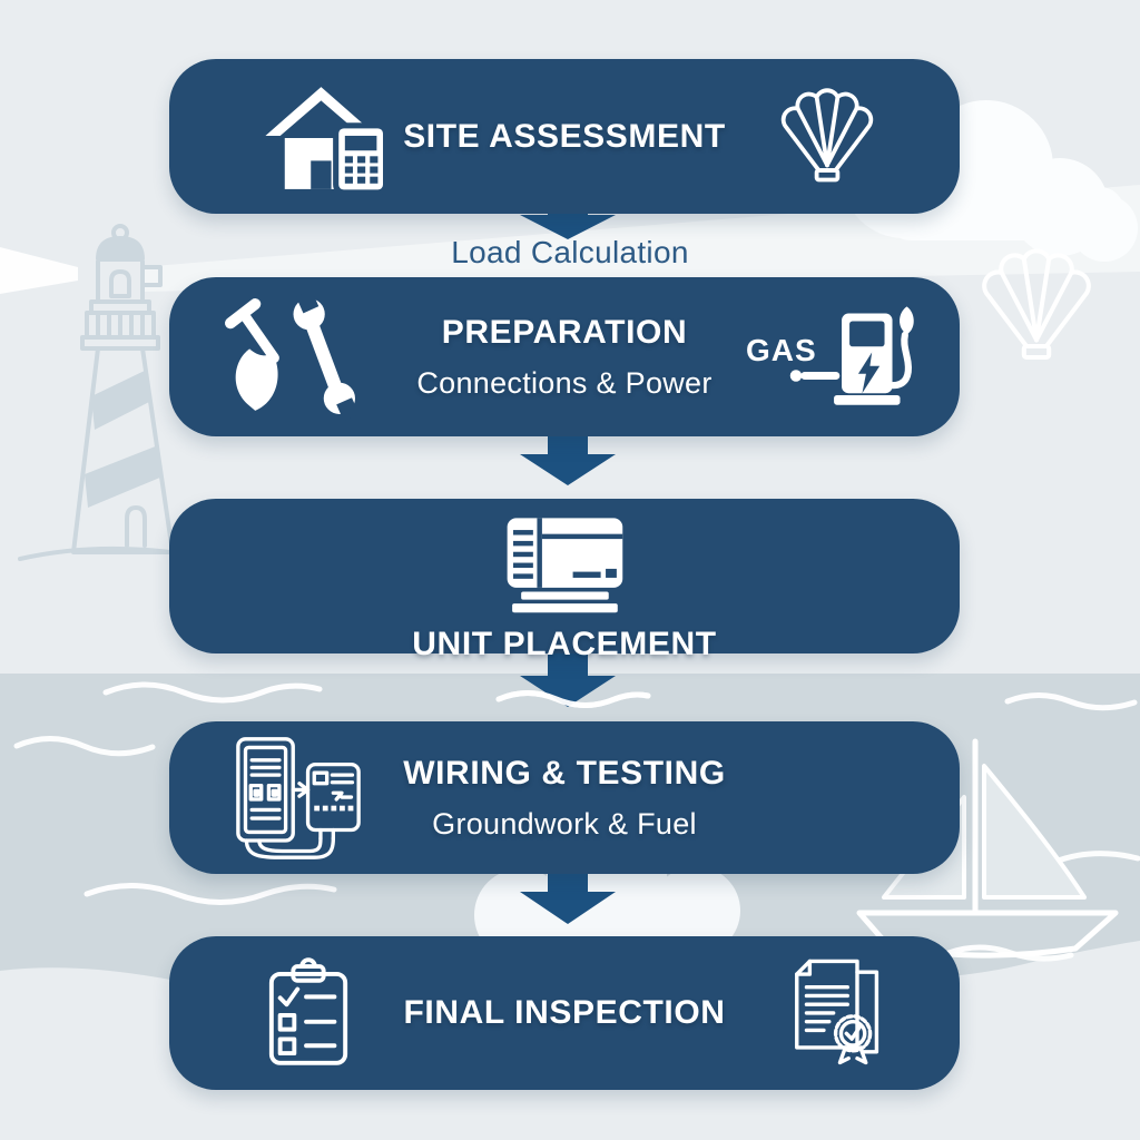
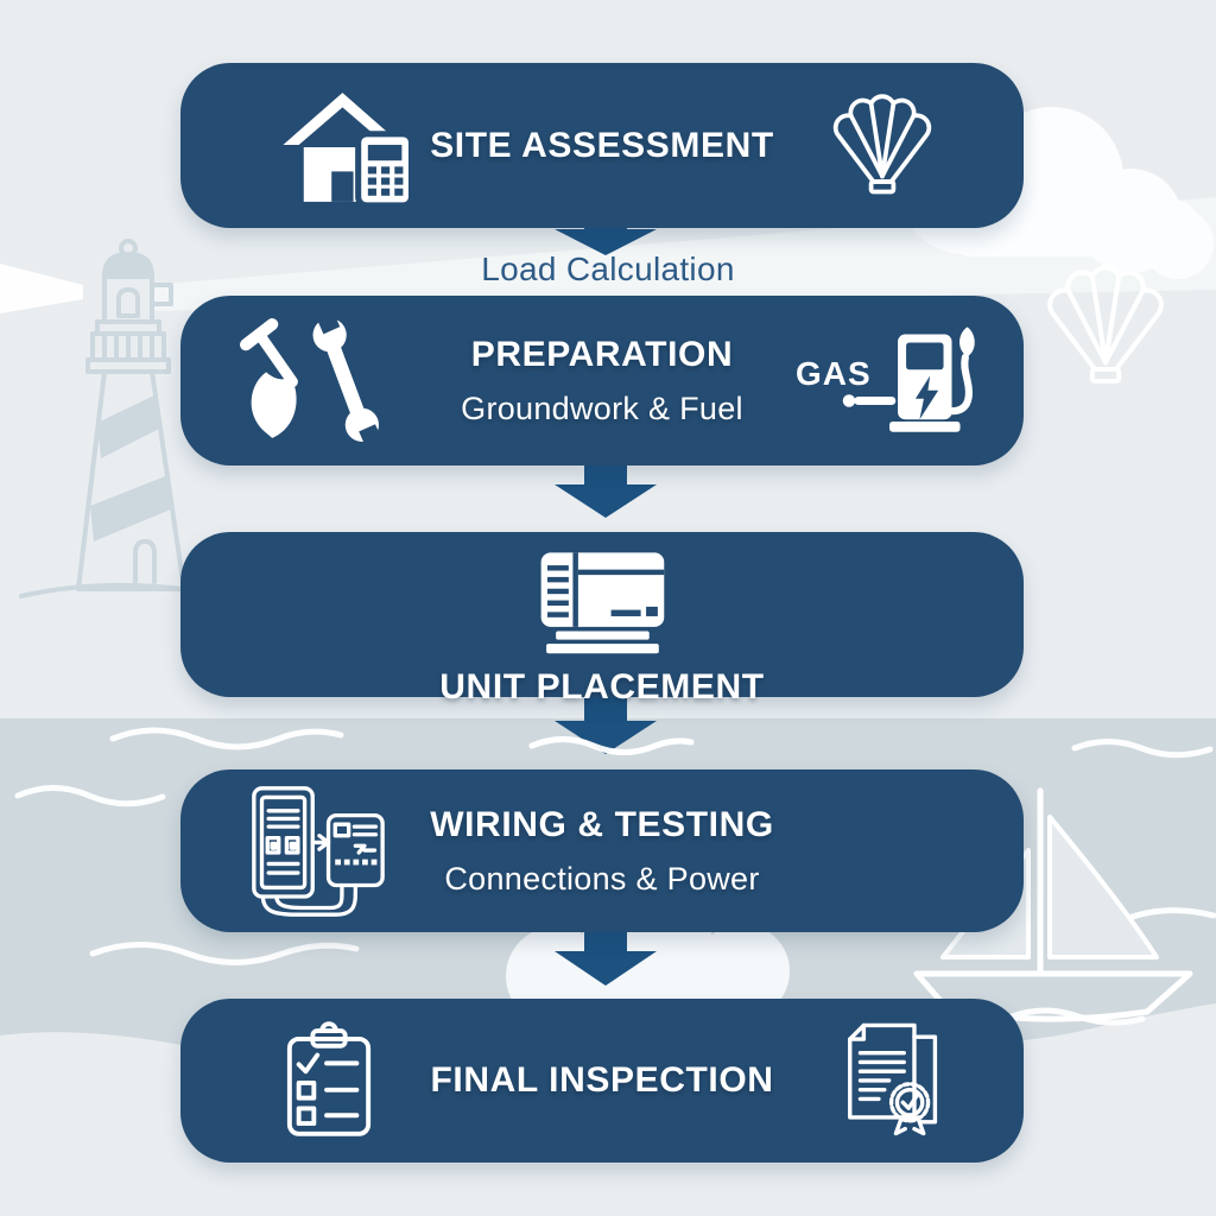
  Load Calculation
  SITE ASSESSMENT
  PREPARATION
- Connections & Power
+ Groundwork & Fuel
  GAS
  UNIT PLACEMENT
  WIRING & TESTING
- Groundwork & Fuel
+ Connections & Power
  FINAL INSPECTION
